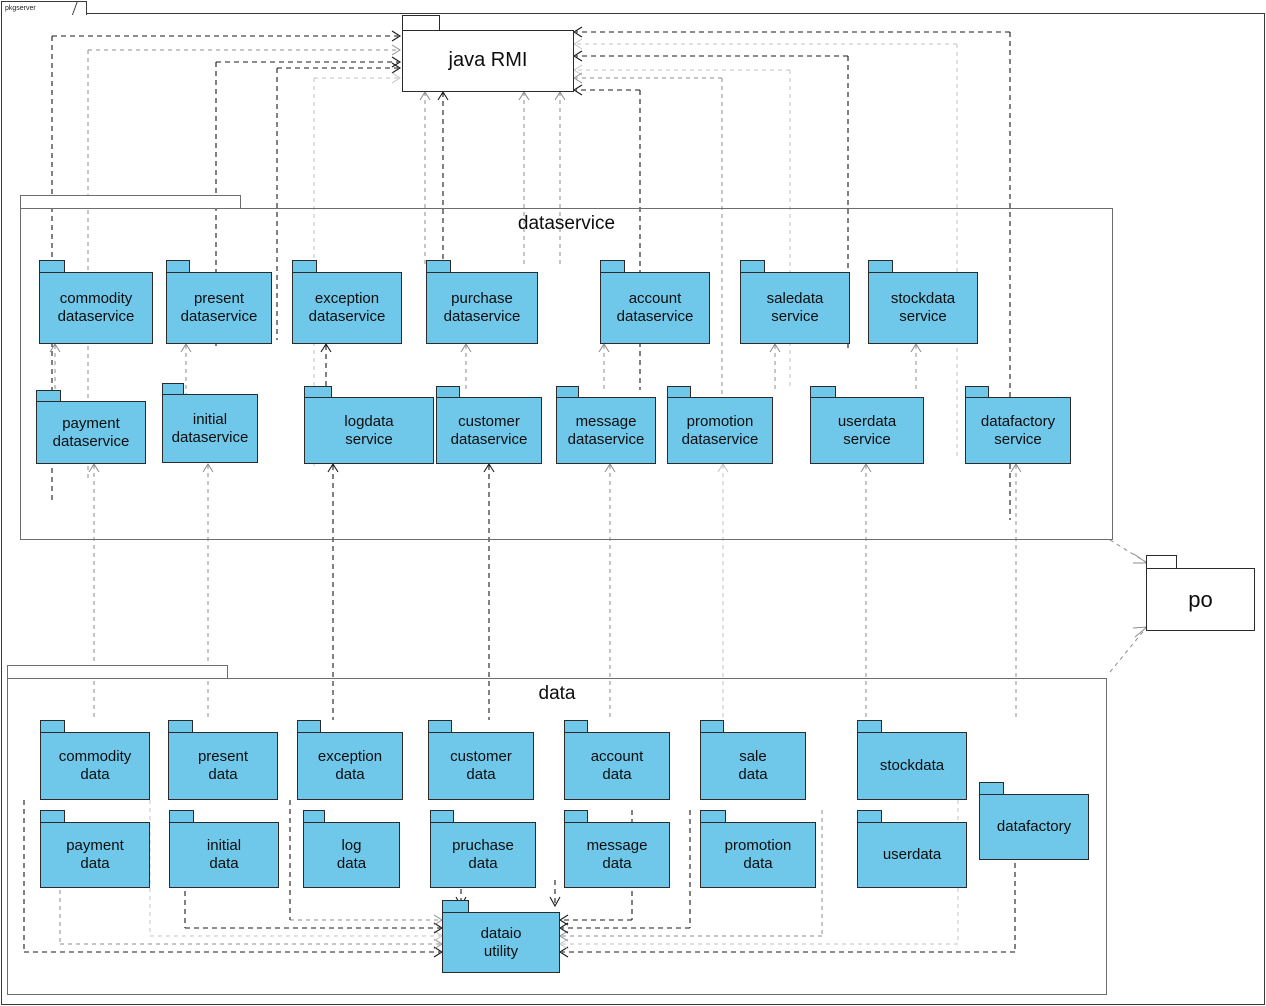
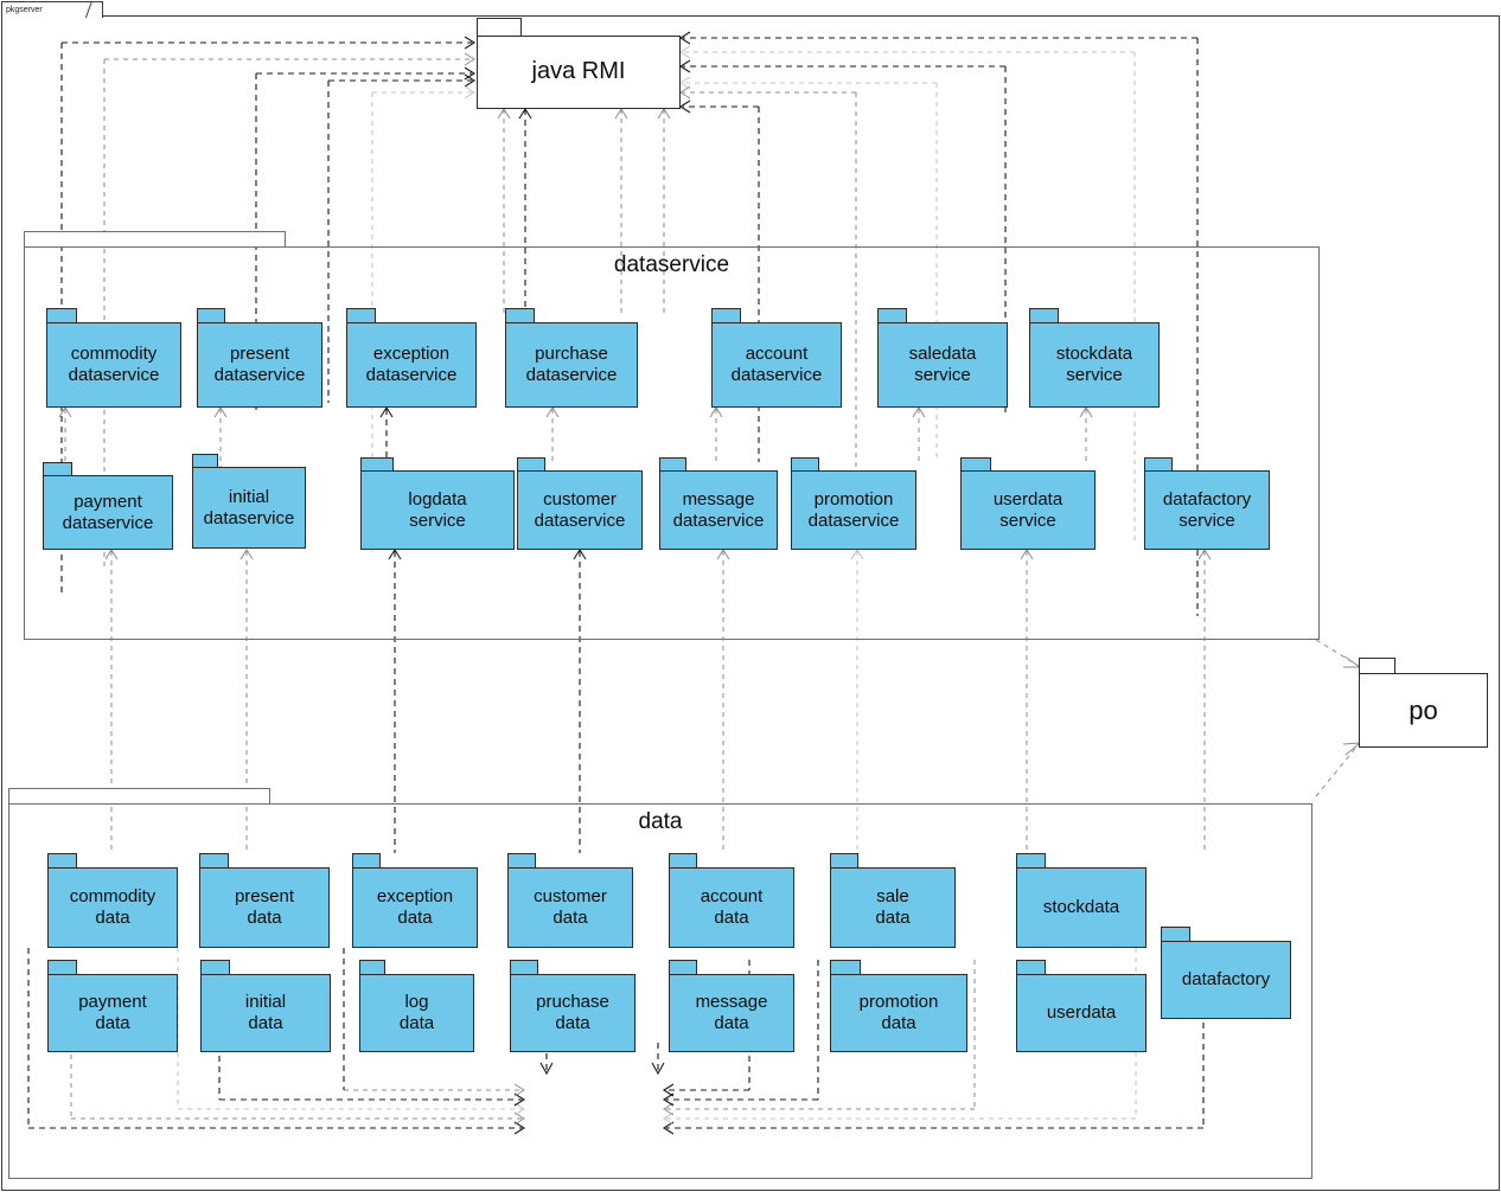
  java RMI
  po
  dataservice
  commodity
  dataservice
  present
  dataservice
  exception
  dataservice
  purchase
  dataservice
  account
  dataservice
  saledata
  service
  stockdata
  service
  payment
  dataservice
  initial
  dataservice
  logdata
  service
  customer
  dataservice
  message
  dataservice
  promotion
  dataservice
  userdata
  service
  datafactory
  service
  data
  commodity
  data
  present
  data
  exception
  data
  customer
  data
  account
  data
  sale
  data
  stockdata
  datafactory
  payment
  data
  initial
  data
  log
  data
  pruchase
  data
  message
  data
  promotion
  data
  userdata
- dataio
- utility
